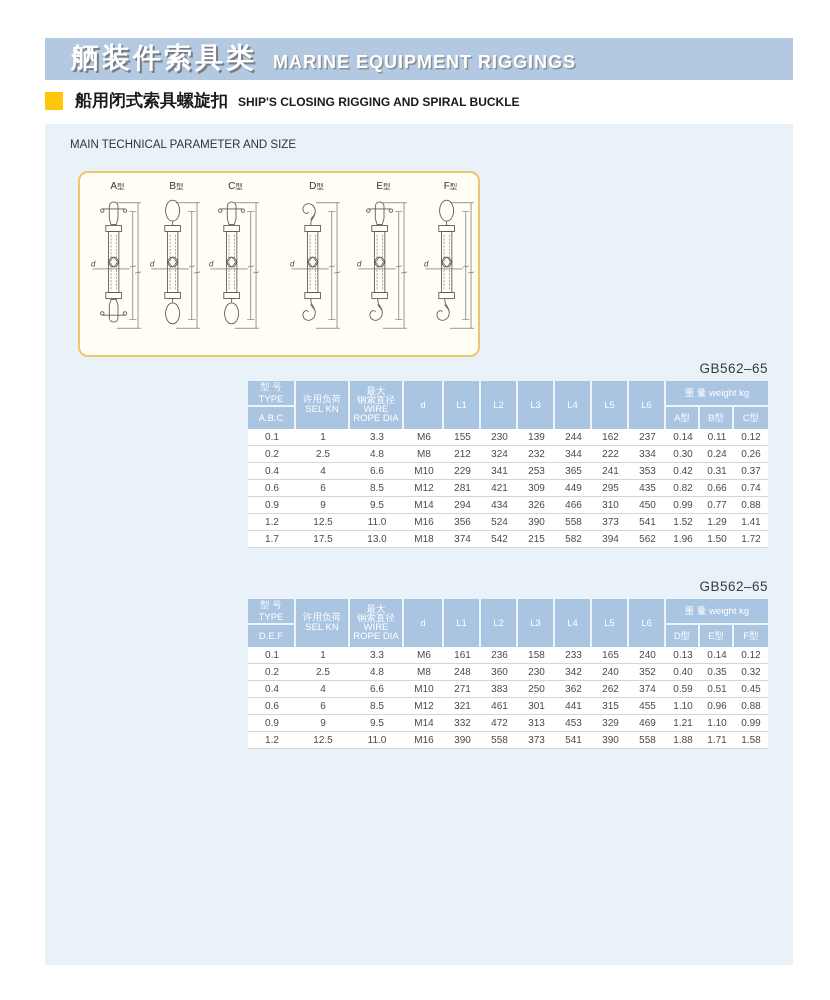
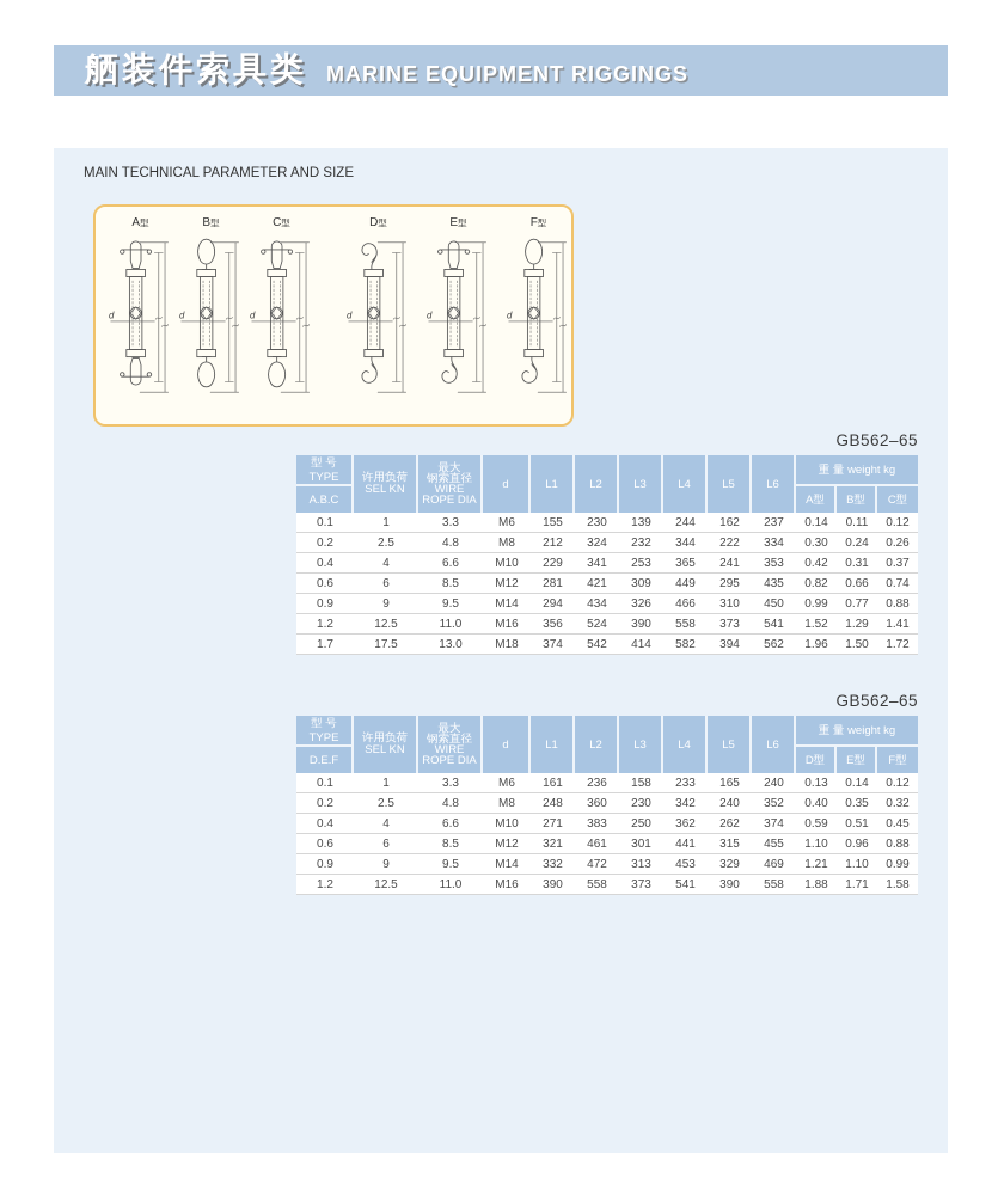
  舾装件索具类
  MARINE EQUIPMENT RIGGINGS
- 船用闭式索具螺旋扣
- SHIP'S CLOSING RIGGING AND SPIRAL BUCKLE
  MAIN TECHNICAL PARAMETER AND SIZE
  A型
  d
  B型
  d
  C型
  d
  D型
  d
  E型
  d
  F型
  d
  GB562–65
  型 号 TYPE	许用负荷SEL KN	最大钢索直径WIREROPE DIA	d	L1	L2	L3	L4	L5	L6	重 量 weight kg
  A.B.C	A型	B型	C型
  0.1	1	3.3	M6	155	230	139	244	162	237	0.14	0.11	0.12
  0.2	2.5	4.8	M8	212	324	232	344	222	334	0.30	0.24	0.26
  0.4	4	6.6	M10	229	341	253	365	241	353	0.42	0.31	0.37
  0.6	6	8.5	M12	281	421	309	449	295	435	0.82	0.66	0.74
  0.9	9	9.5	M14	294	434	326	466	310	450	0.99	0.77	0.88
  1.2	12.5	11.0	M16	356	524	390	558	373	541	1.52	1.29	1.41
- 1.7	17.5	13.0	M18	374	542	215	582	394	562	1.96	1.50	1.72
+ 1.7	17.5	13.0	M18	374	542	414	582	394	562	1.96	1.50	1.72
  GB562–65
  型 号 TYPE	许用负荷SEL KN	最大钢索直径WIREROPE DIA	d	L1	L2	L3	L4	L5	L6	重 量 weight kg
  D.E.F	D型	E型	F型
  0.1	1	3.3	M6	161	236	158	233	165	240	0.13	0.14	0.12
  0.2	2.5	4.8	M8	248	360	230	342	240	352	0.40	0.35	0.32
  0.4	4	6.6	M10	271	383	250	362	262	374	0.59	0.51	0.45
  0.6	6	8.5	M12	321	461	301	441	315	455	1.10	0.96	0.88
  0.9	9	9.5	M14	332	472	313	453	329	469	1.21	1.10	0.99
  1.2	12.5	11.0	M16	390	558	373	541	390	558	1.88	1.71	1.58
